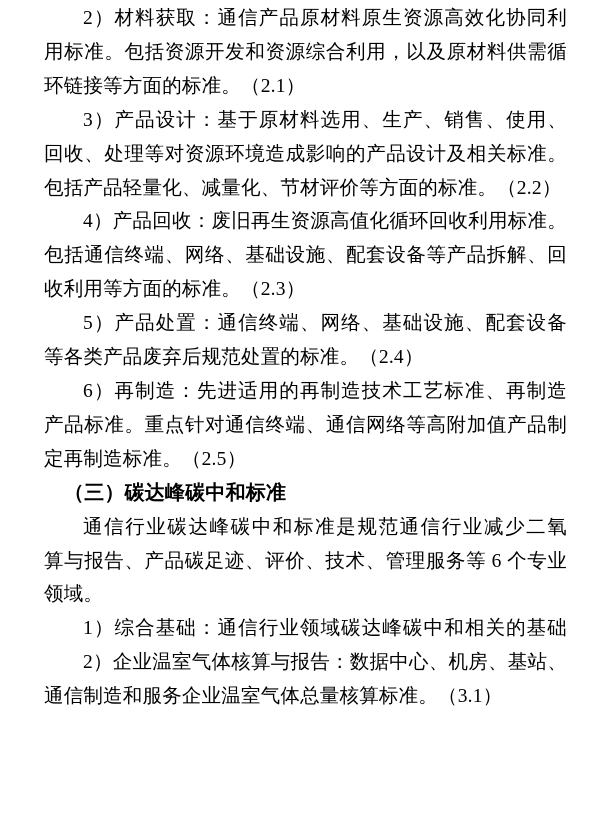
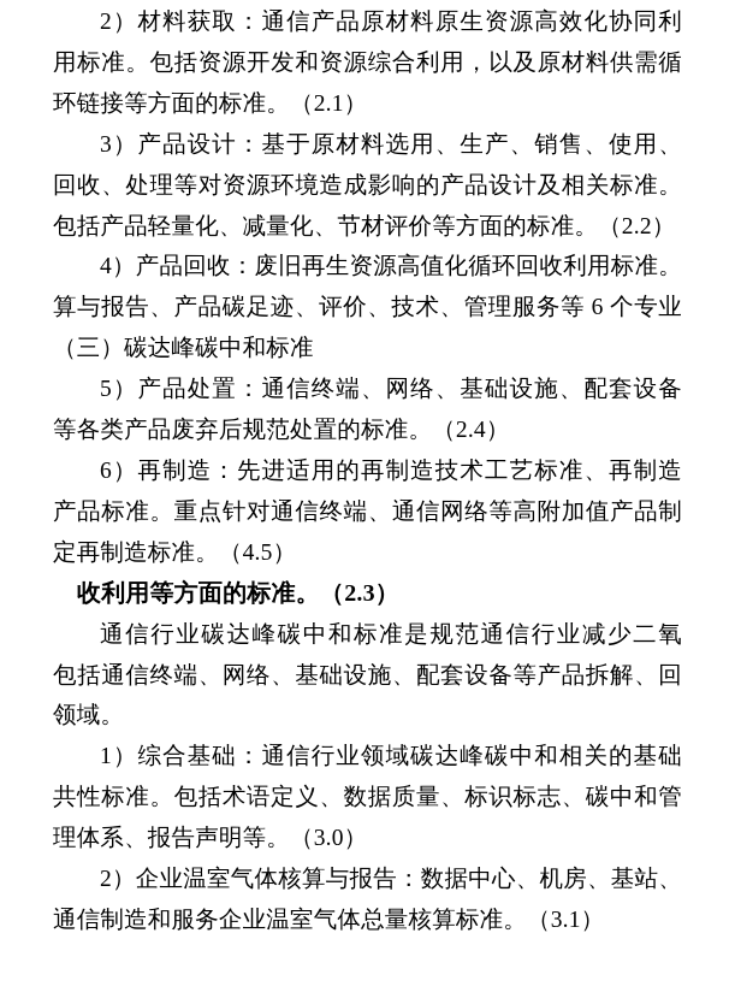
  2）材料获取：通信产品原材料原生资源高效化协同利
  用标准。包括资源开发和资源综合利用，以及原材料供需循
  环链接等方面的标准。（2.1）
  3）产品设计：基于原材料选用、生产、销售、使用、
  回收、处理等对资源环境造成影响的产品设计及相关标准。
  包括产品轻量化、减量化、节材评价等方面的标准。（2.2）
  4）产品回收：废旧再生资源高值化循环回收利用标准。
- 包括通信终端、网络、基础设施、配套设备等产品拆解、回
+ 算与报告、产品碳足迹、评价、技术、管理服务等 6 个专业
- 收利用等方面的标准。（2.3）
+ （三）碳达峰碳中和标准
  5）产品处置：通信终端、网络、基础设施、配套设备
  等各类产品废弃后规范处置的标准。（2.4）
  6）再制造：先进适用的再制造技术工艺标准、再制造
  产品标准。重点针对通信终端、通信网络等高附加值产品制
- 定再制造标准。（2.5）
+ 定再制造标准。（4.5）
- （三）碳达峰碳中和标准
+ 收利用等方面的标准。（2.3）
  通信行业碳达峰碳中和标准是规范通信行业减少二氧
- 算与报告、产品碳足迹、评价、技术、管理服务等 6 个专业
+ 包括通信终端、网络、基础设施、配套设备等产品拆解、回
  领域。
  1）综合基础：通信行业领域碳达峰碳中和相关的基础
+ 共性标准。包括术语定义、数据质量、标识标志、碳中和管
+ 理体系、报告声明等。（3.0）
  2）企业温室气体核算与报告：数据中心、机房、基站、
  通信制造和服务企业温室气体总量核算标准。（3.1）
